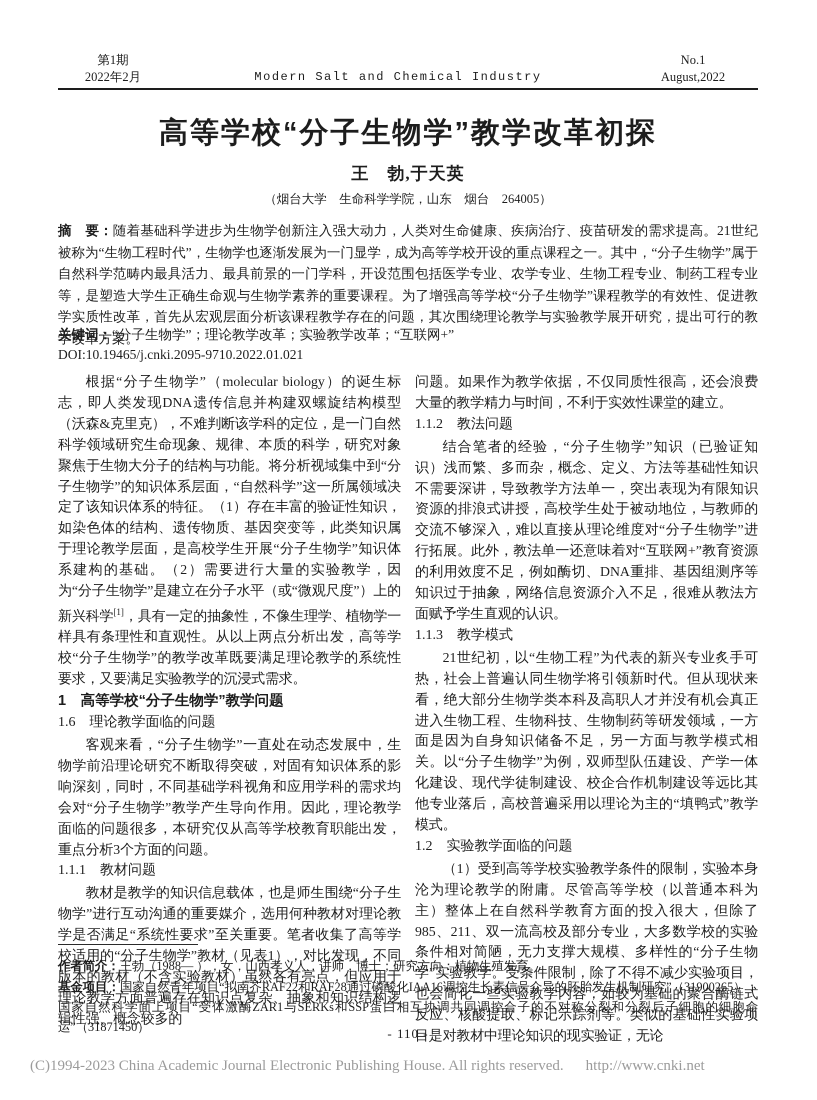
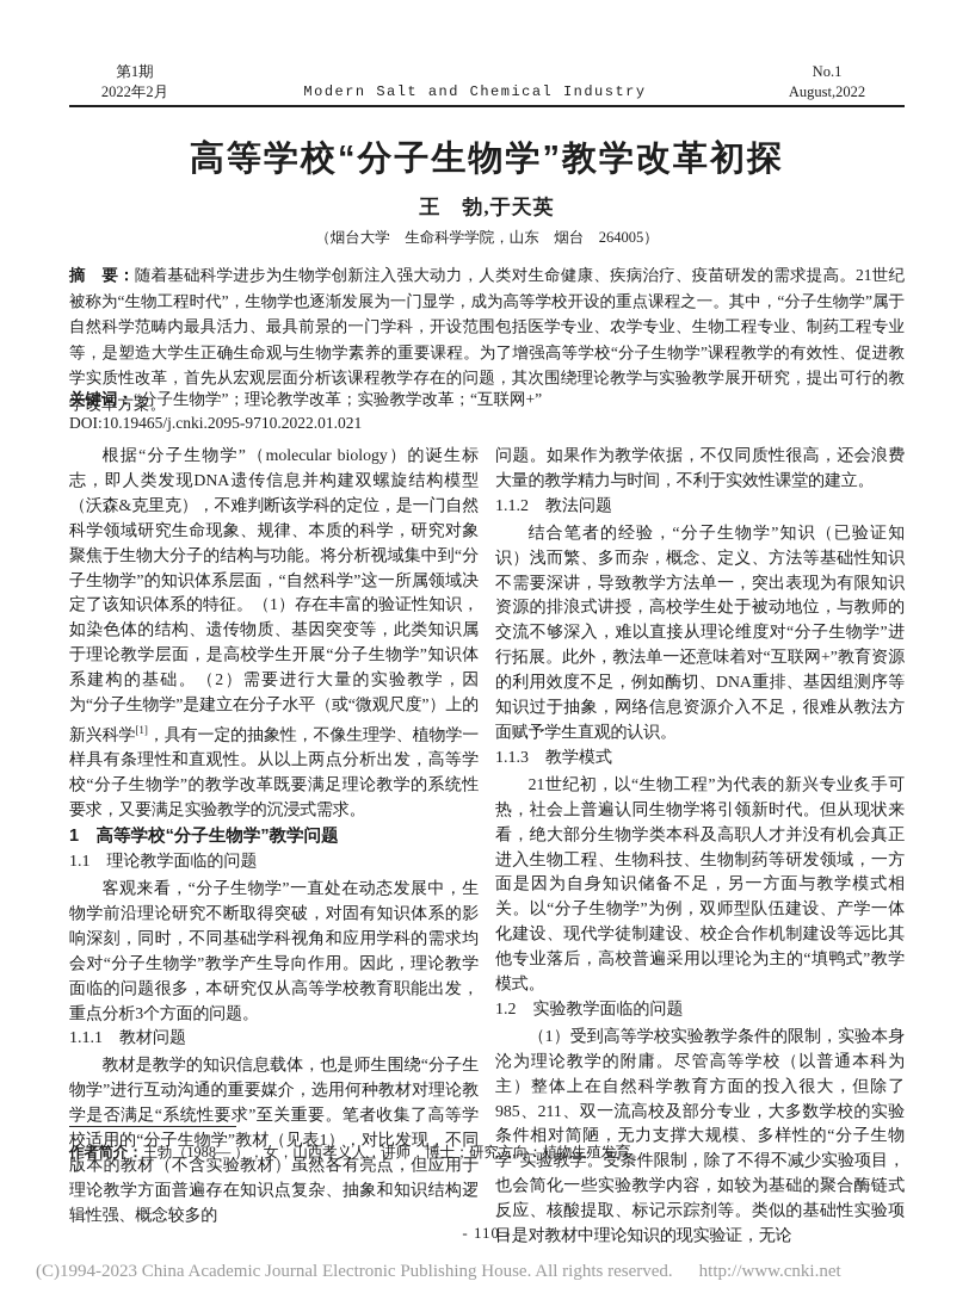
  第1期
  2022年2月
  Modern Salt and Chemical Industry
  No.1
  August,2022
  高等学校“分子生物学”教学改革初探
  王 勃,于天英
  （烟台大学 生命科学学院，山东 烟台 264005）
  摘 要：随着基础科学进步为生物学创新注入强大动力，人类对生命健康、疾病治疗、疫苗研发的需求提高。21世纪被称为“生物工程时代”，生物学也逐渐发展为一门显学，成为高等学校开设的重点课程之一。其中，“分子生物学”属于自然科学范畴内最具活力、最具前景的一门学科，开设范围包括医学专业、农学专业、生物工程专业、制药工程专业等，是塑造大学生正确生命观与生物学素养的重要课程。为了增强高等学校“分子生物学”课程教学的有效性、促进教学实质性改革，首先从宏观层面分析该课程教学存在的问题，其次围绕理论教学与实验教学展开研究，提出可行的教学改革方案。
  关键词：“分子生物学”；理论教学改革；实验教学改革；“互联网+”
  DOI:10.19465/j.cnki.2095-9710.2022.01.021
  根据“分子生物学”（molecular biology）的诞生标志，即人类发现DNA遗传信息并构建双螺旋结构模型（沃森&克里克），不难判断该学科的定位，是一门自然科学领域研究生命现象、规律、本质的科学，研究对象聚焦于生物大分子的结构与功能。将分析视域集中到“分子生物学”的知识体系层面，“自然科学”这一所属领域决定了该知识体系的特征。（1）存在丰富的验证性知识，如染色体的结构、遗传物质、基因突变等，此类知识属于理论教学层面，是高校学生开展“分子生物学”知识体系建构的基础。（2）需要进行大量的实验教学，因为“分子生物学”是建立在分子水平（或“微观尺度”）上的新兴科学[1]，具有一定的抽象性，不像生理学、植物学一样具有条理性和直观性。从以上两点分析出发，高等学校“分子生物学”的教学改革既要满足理论教学的系统性要求，又要满足实验教学的沉浸式需求。
  1 高等学校“分子生物学”教学问题
- 1.6 理论教学面临的问题
+ 1.1 理论教学面临的问题
  客观来看，“分子生物学”一直处在动态发展中，生物学前沿理论研究不断取得突破，对固有知识体系的影响深刻，同时，不同基础学科视角和应用学科的需求均会对“分子生物学”教学产生导向作用。因此，理论教学面临的问题很多，本研究仅从高等学校教育职能出发，重点分析3个方面的问题。
  1.1.1 教材问题
  教材是教学的知识信息载体，也是师生围绕“分子生物学”进行互动沟通的重要媒介，选用何种教材对理论教学是否满足“系统性要求”至关重要。笔者收集了高等学校适用的“分子生物学”教材（见表1），对比发现，不同版本的教材（不含实验教材）虽然各有亮点，但应用于理论教学方面普遍存在知识点复杂、抽象和知识结构逻辑性强、概念较多的
  问题。如果作为教学依据，不仅同质性很高，还会浪费大量的教学精力与时间，不利于实效性课堂的建立。
  1.1.2 教法问题
  结合笔者的经验，“分子生物学”知识（已验证知识）浅而繁、多而杂，概念、定义、方法等基础性知识不需要深讲，导致教学方法单一，突出表现为有限知识资源的排浪式讲授，高校学生处于被动地位，与教师的交流不够深入，难以直接从理论维度对“分子生物学”进行拓展。此外，教法单一还意味着对“互联网+”教育资源的利用效度不足，例如酶切、DNA重排、基因组测序等知识过于抽象，网络信息资源介入不足，很难从教法方面赋予学生直观的认识。
  1.1.3 教学模式
  21世纪初，以“生物工程”为代表的新兴专业炙手可热，社会上普遍认同生物学将引领新时代。但从现状来看，绝大部分生物学类本科及高职人才并没有机会真正进入生物工程、生物科技、生物制药等研发领域，一方面是因为自身知识储备不足，另一方面与教学模式相关。以“分子生物学”为例，双师型队伍建设、产学一体化建设、现代学徒制建设、校企合作机制建设等远比其他专业落后，高校普遍采用以理论为主的“填鸭式”教学模式。
  1.2 实验教学面临的问题
  （1）受到高等学校实验教学条件的限制，实验本身沦为理论教学的附庸。尽管高等学校（以普通本科为主）整体上在自然科学教育方面的投入很大，但除了985、211、双一流高校及部分专业，大多数学校的实验条件相对简陋，无力支撑大规模、多样性的“分子生物学”实验教学。受条件限制，除了不得不减少实验项目，也会简化一些实验教学内容，如较为基础的聚合酶链式反应、核酸提取、标记示踪剂等。类似的基础性实验项目是对教材中理论知识的现实验证，无论
  作者简介：王勃（1988— ），女，山西孝义人，讲师，博士；研究方向：植物生殖发育。
- 基金项目：国家自然青年项目“拟南芥RAF22和RAF28通过磷酸化IAA16调控生长素信号介导的胚胎发生机制研究”（31900265）；国家自然科学面上项目“受体激酶ZAR1与SERKs和SSP蛋白相互协调共同调控合子的不对称分裂和分裂后子细胞的细胞命运”（31871450）
  - 110 -
  (C)1994-2023 China Academic Journal Electronic Publishing House. All rights reserved.
  http://www.cnki.net
